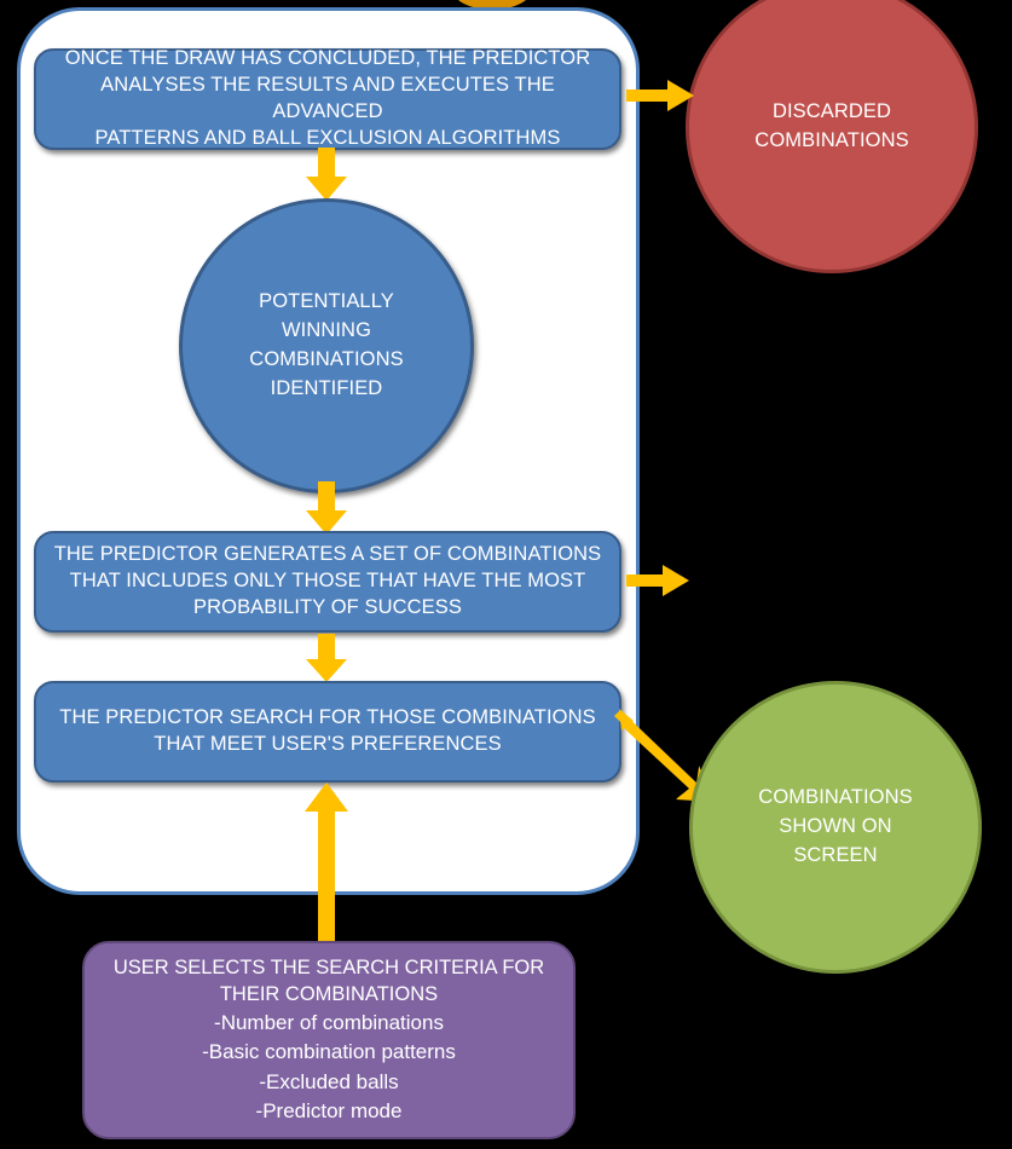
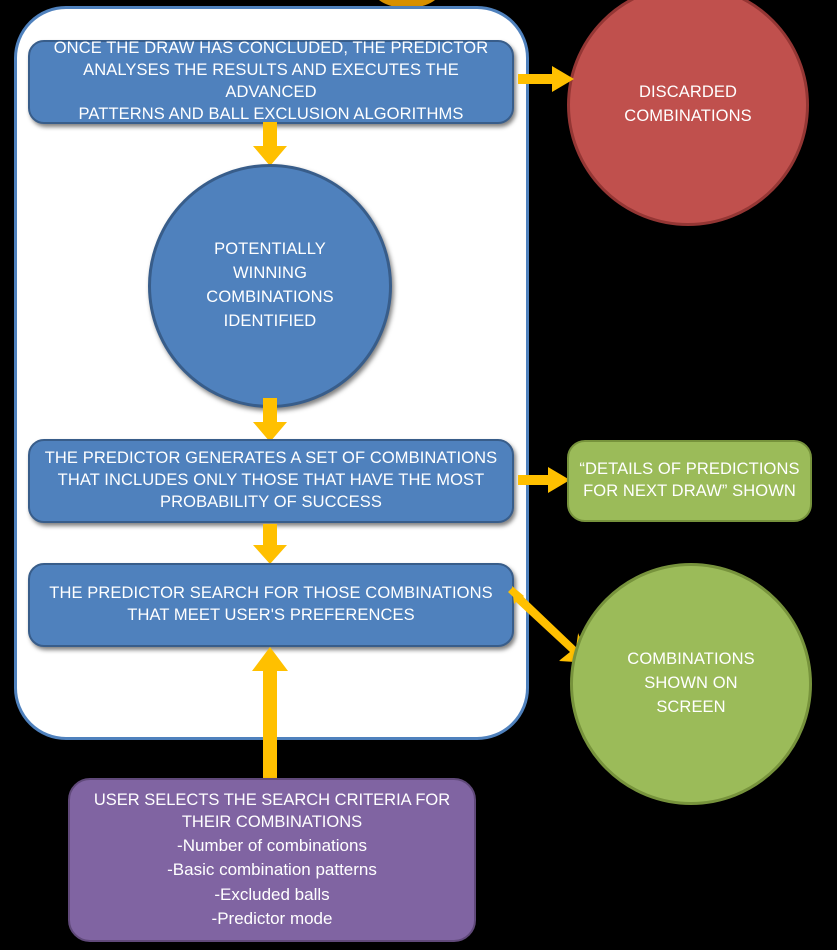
  ONCE THE DRAW HAS CONCLUDED, THE PREDICTOR
  ANALYSES THE RESULTS AND EXECUTES THE ADVANCED
  PATTERNS AND BALL EXCLUSION ALGORITHMS
  DISCARDED
  COMBINATIONS
  POTENTIALLY
  WINNING
  COMBINATIONS
  IDENTIFIED
  THE PREDICTOR GENERATES A SET OF COMBINATIONS
  THAT INCLUDES ONLY THOSE THAT HAVE THE MOST
  PROBABILITY OF SUCCESS
+ “DETAILS OF PREDICTIONS
+ FOR NEXT DRAW” SHOWN
  THE PREDICTOR SEARCH FOR THOSE COMBINATIONS
  THAT MEET USER'S PREFERENCES
  COMBINATIONS
  SHOWN ON
  SCREEN
  USER SELECTS THE SEARCH CRITERIA FOR
  THEIR COMBINATIONS
  -Number of combinations
  -Basic combination patterns
  -Excluded balls
  -Predictor mode
